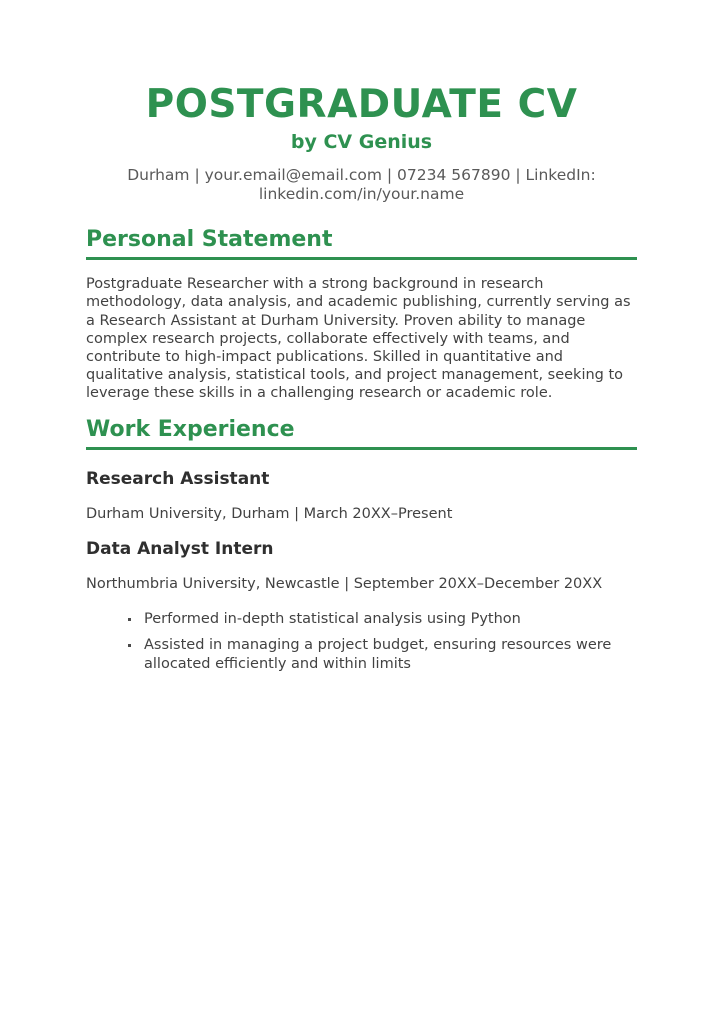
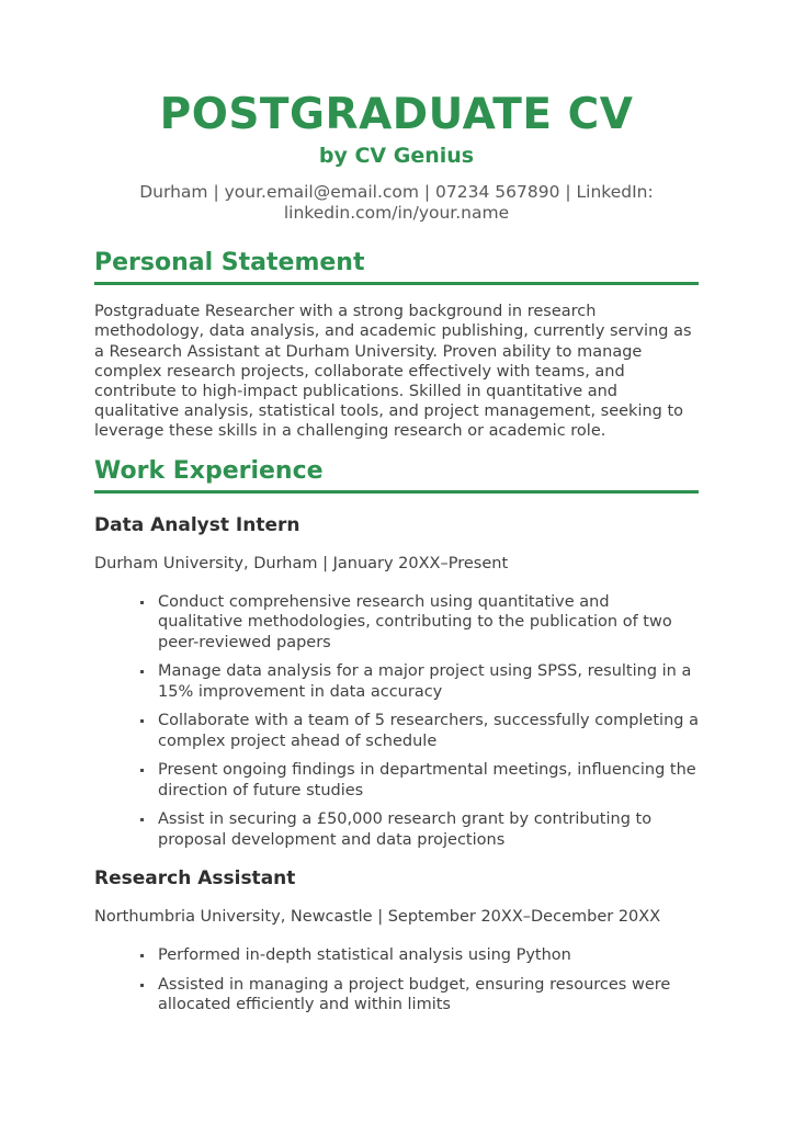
  POSTGRADUATE CV
  by CV Genius
  Durham | your.email@email.com | 07234 567890 | LinkedIn:
  linkedin.com/in/your.name
  Personal Statement
  Postgraduate Researcher with a strong background in research methodology, data analysis, and academic publishing, currently serving as a Research Assistant at Durham University. Proven ability to manage complex research projects, collaborate effectively with teams, and contribute to high-impact publications. Skilled in quantitative and qualitative analysis, statistical tools, and project management, seeking to leverage these skills in a challenging research or academic role.
  Work Experience
- Research Assistant
+ Data Analyst Intern
- Durham University, Durham | March 20XX–Present
+ Durham University, Durham | January 20XX–Present
+ Conduct comprehensive research using quantitative and qualitative methodologies, contributing to the publication of two peer-reviewed papers
+ Manage data analysis for a major project using SPSS, resulting in a 15% improvement in data accuracy
+ Collaborate with a team of 5 researchers, successfully completing a complex project ahead of schedule
+ Present ongoing findings in departmental meetings, influencing the direction of future studies
+ Assist in securing a £50,000 research grant by contributing to proposal development and data projections
- Data Analyst Intern
+ Research Assistant
  Northumbria University, Newcastle | September 20XX–December 20XX
  Performed in-depth statistical analysis using Python
  Assisted in managing a project budget, ensuring resources were allocated efficiently and within limits
